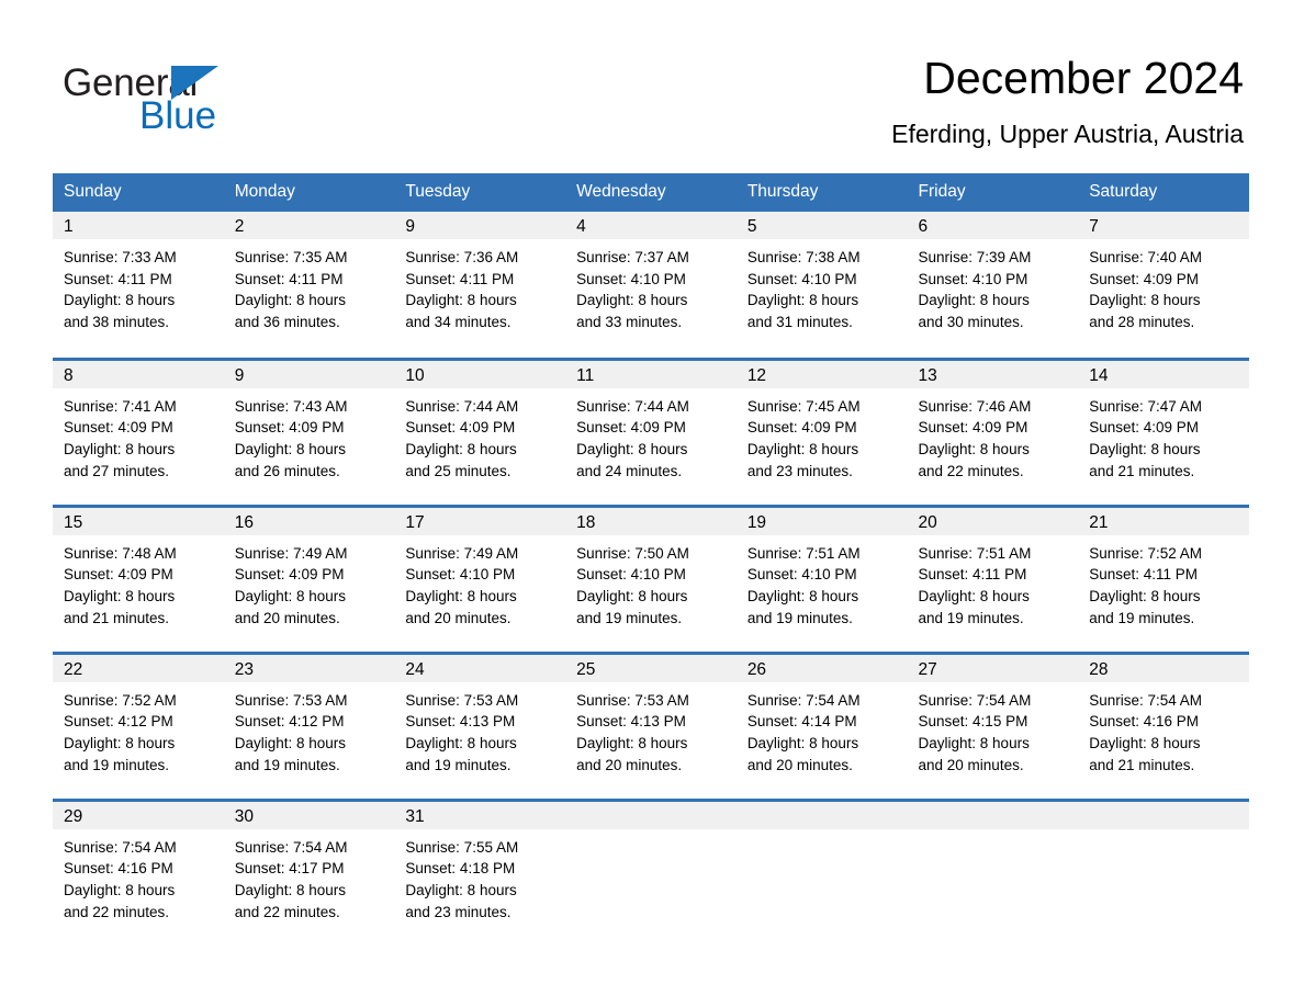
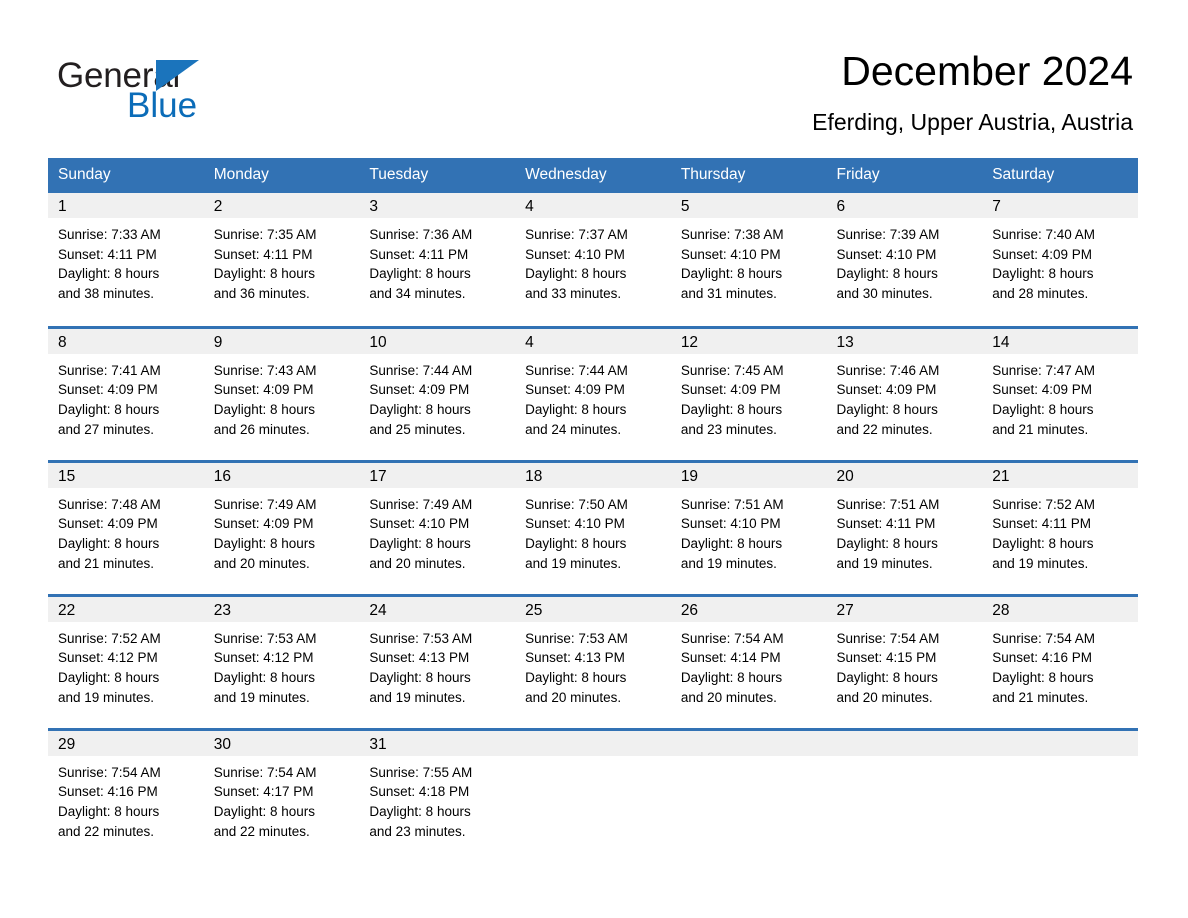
  General
  Blue
  December 2024
  Eferding, Upper Austria, Austria
  Sunday	Monday	Tuesday	Wednesday	Thursday	Friday	Saturday
- 1Sunrise: 7:33 AMSunset: 4:11 PMDaylight: 8 hoursand 38 minutes.	2Sunrise: 7:35 AMSunset: 4:11 PMDaylight: 8 hoursand 36 minutes.	9Sunrise: 7:36 AMSunset: 4:11 PMDaylight: 8 hoursand 34 minutes.	4Sunrise: 7:37 AMSunset: 4:10 PMDaylight: 8 hoursand 33 minutes.	5Sunrise: 7:38 AMSunset: 4:10 PMDaylight: 8 hoursand 31 minutes.	6Sunrise: 7:39 AMSunset: 4:10 PMDaylight: 8 hoursand 30 minutes.	7Sunrise: 7:40 AMSunset: 4:09 PMDaylight: 8 hoursand 28 minutes.
+ 1Sunrise: 7:33 AMSunset: 4:11 PMDaylight: 8 hoursand 38 minutes.	2Sunrise: 7:35 AMSunset: 4:11 PMDaylight: 8 hoursand 36 minutes.	3Sunrise: 7:36 AMSunset: 4:11 PMDaylight: 8 hoursand 34 minutes.	4Sunrise: 7:37 AMSunset: 4:10 PMDaylight: 8 hoursand 33 minutes.	5Sunrise: 7:38 AMSunset: 4:10 PMDaylight: 8 hoursand 31 minutes.	6Sunrise: 7:39 AMSunset: 4:10 PMDaylight: 8 hoursand 30 minutes.	7Sunrise: 7:40 AMSunset: 4:09 PMDaylight: 8 hoursand 28 minutes.
- 8Sunrise: 7:41 AMSunset: 4:09 PMDaylight: 8 hoursand 27 minutes.	9Sunrise: 7:43 AMSunset: 4:09 PMDaylight: 8 hoursand 26 minutes.	10Sunrise: 7:44 AMSunset: 4:09 PMDaylight: 8 hoursand 25 minutes.	11Sunrise: 7:44 AMSunset: 4:09 PMDaylight: 8 hoursand 24 minutes.	12Sunrise: 7:45 AMSunset: 4:09 PMDaylight: 8 hoursand 23 minutes.	13Sunrise: 7:46 AMSunset: 4:09 PMDaylight: 8 hoursand 22 minutes.	14Sunrise: 7:47 AMSunset: 4:09 PMDaylight: 8 hoursand 21 minutes.
+ 8Sunrise: 7:41 AMSunset: 4:09 PMDaylight: 8 hoursand 27 minutes.	9Sunrise: 7:43 AMSunset: 4:09 PMDaylight: 8 hoursand 26 minutes.	10Sunrise: 7:44 AMSunset: 4:09 PMDaylight: 8 hoursand 25 minutes.	4Sunrise: 7:44 AMSunset: 4:09 PMDaylight: 8 hoursand 24 minutes.	12Sunrise: 7:45 AMSunset: 4:09 PMDaylight: 8 hoursand 23 minutes.	13Sunrise: 7:46 AMSunset: 4:09 PMDaylight: 8 hoursand 22 minutes.	14Sunrise: 7:47 AMSunset: 4:09 PMDaylight: 8 hoursand 21 minutes.
  15Sunrise: 7:48 AMSunset: 4:09 PMDaylight: 8 hoursand 21 minutes.	16Sunrise: 7:49 AMSunset: 4:09 PMDaylight: 8 hoursand 20 minutes.	17Sunrise: 7:49 AMSunset: 4:10 PMDaylight: 8 hoursand 20 minutes.	18Sunrise: 7:50 AMSunset: 4:10 PMDaylight: 8 hoursand 19 minutes.	19Sunrise: 7:51 AMSunset: 4:10 PMDaylight: 8 hoursand 19 minutes.	20Sunrise: 7:51 AMSunset: 4:11 PMDaylight: 8 hoursand 19 minutes.	21Sunrise: 7:52 AMSunset: 4:11 PMDaylight: 8 hoursand 19 minutes.
  22Sunrise: 7:52 AMSunset: 4:12 PMDaylight: 8 hoursand 19 minutes.	23Sunrise: 7:53 AMSunset: 4:12 PMDaylight: 8 hoursand 19 minutes.	24Sunrise: 7:53 AMSunset: 4:13 PMDaylight: 8 hoursand 19 minutes.	25Sunrise: 7:53 AMSunset: 4:13 PMDaylight: 8 hoursand 20 minutes.	26Sunrise: 7:54 AMSunset: 4:14 PMDaylight: 8 hoursand 20 minutes.	27Sunrise: 7:54 AMSunset: 4:15 PMDaylight: 8 hoursand 20 minutes.	28Sunrise: 7:54 AMSunset: 4:16 PMDaylight: 8 hoursand 21 minutes.
  29Sunrise: 7:54 AMSunset: 4:16 PMDaylight: 8 hoursand 22 minutes.	30Sunrise: 7:54 AMSunset: 4:17 PMDaylight: 8 hoursand 22 minutes.	31Sunrise: 7:55 AMSunset: 4:18 PMDaylight: 8 hoursand 23 minutes.
